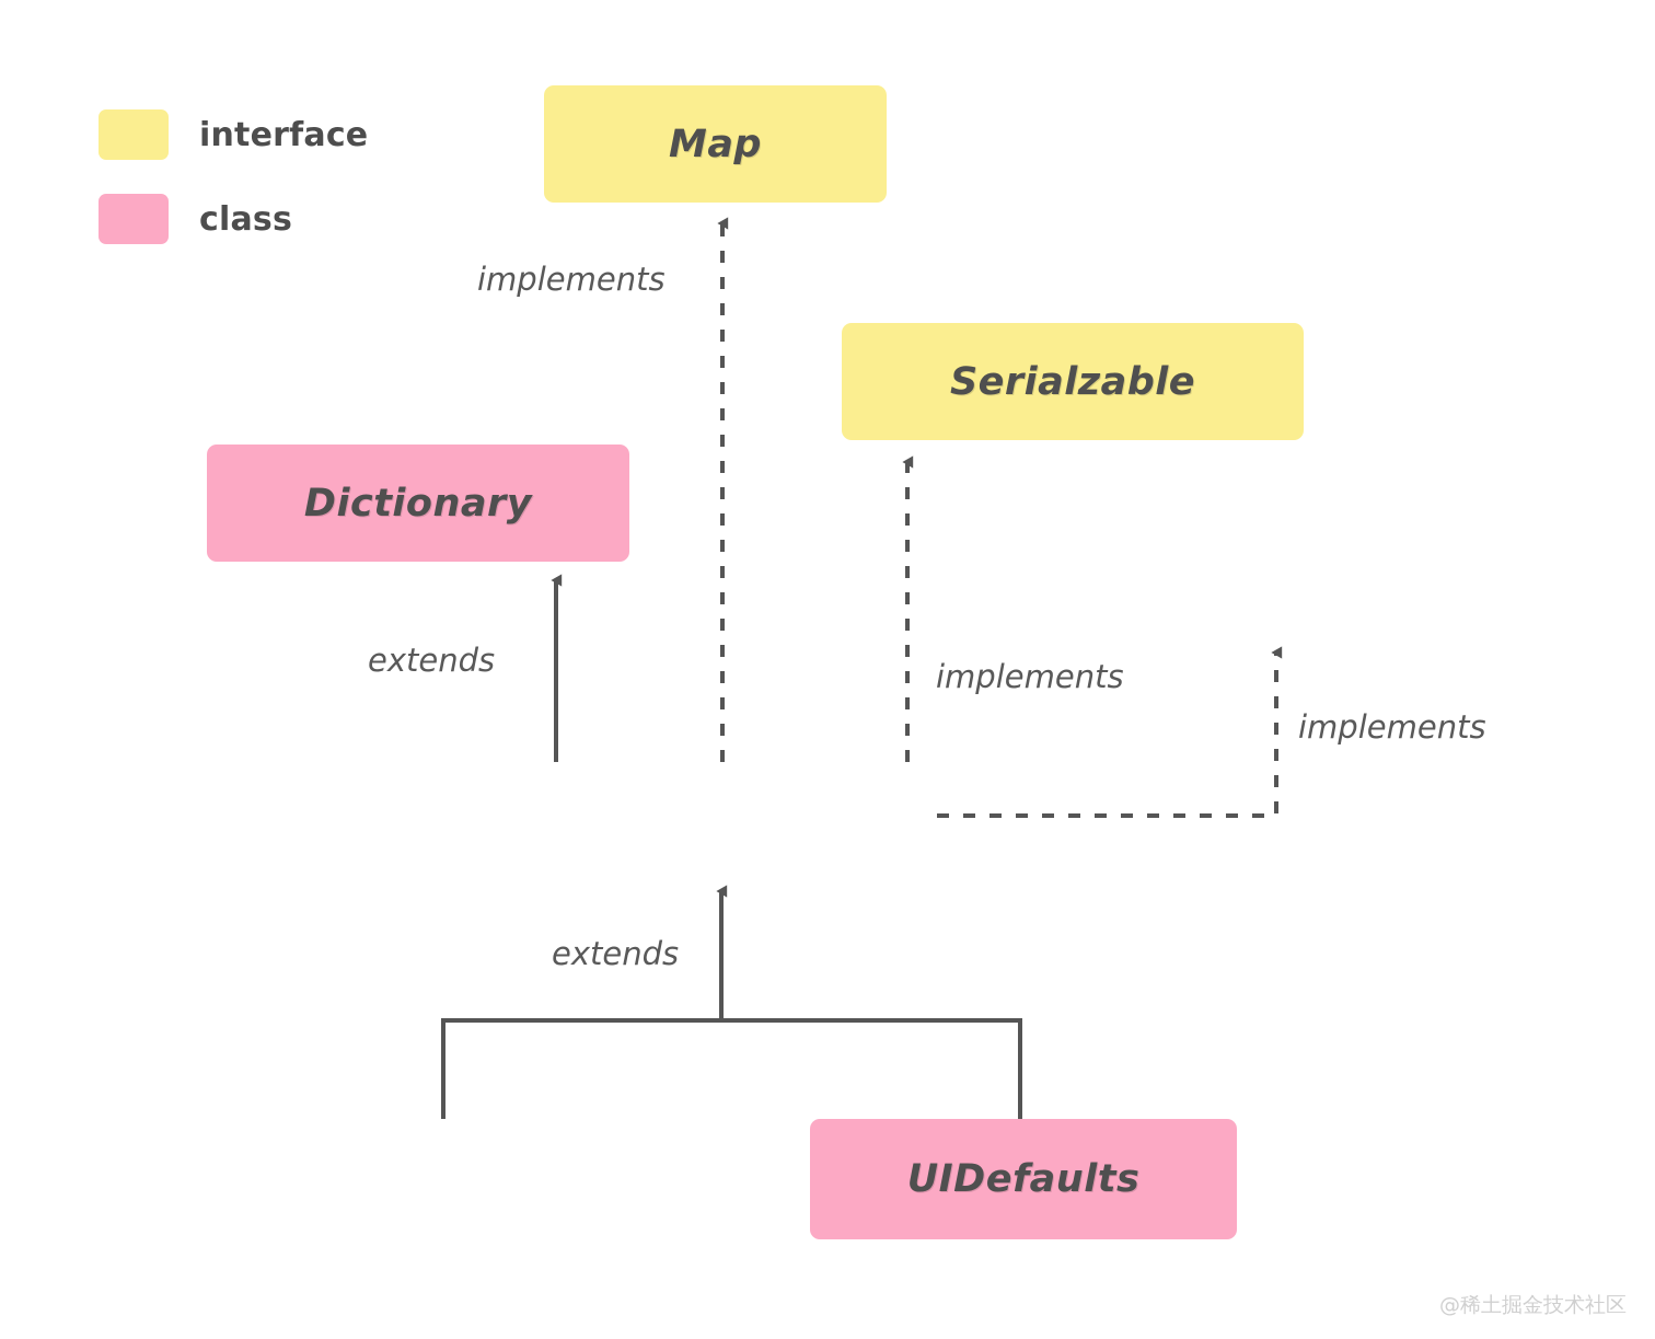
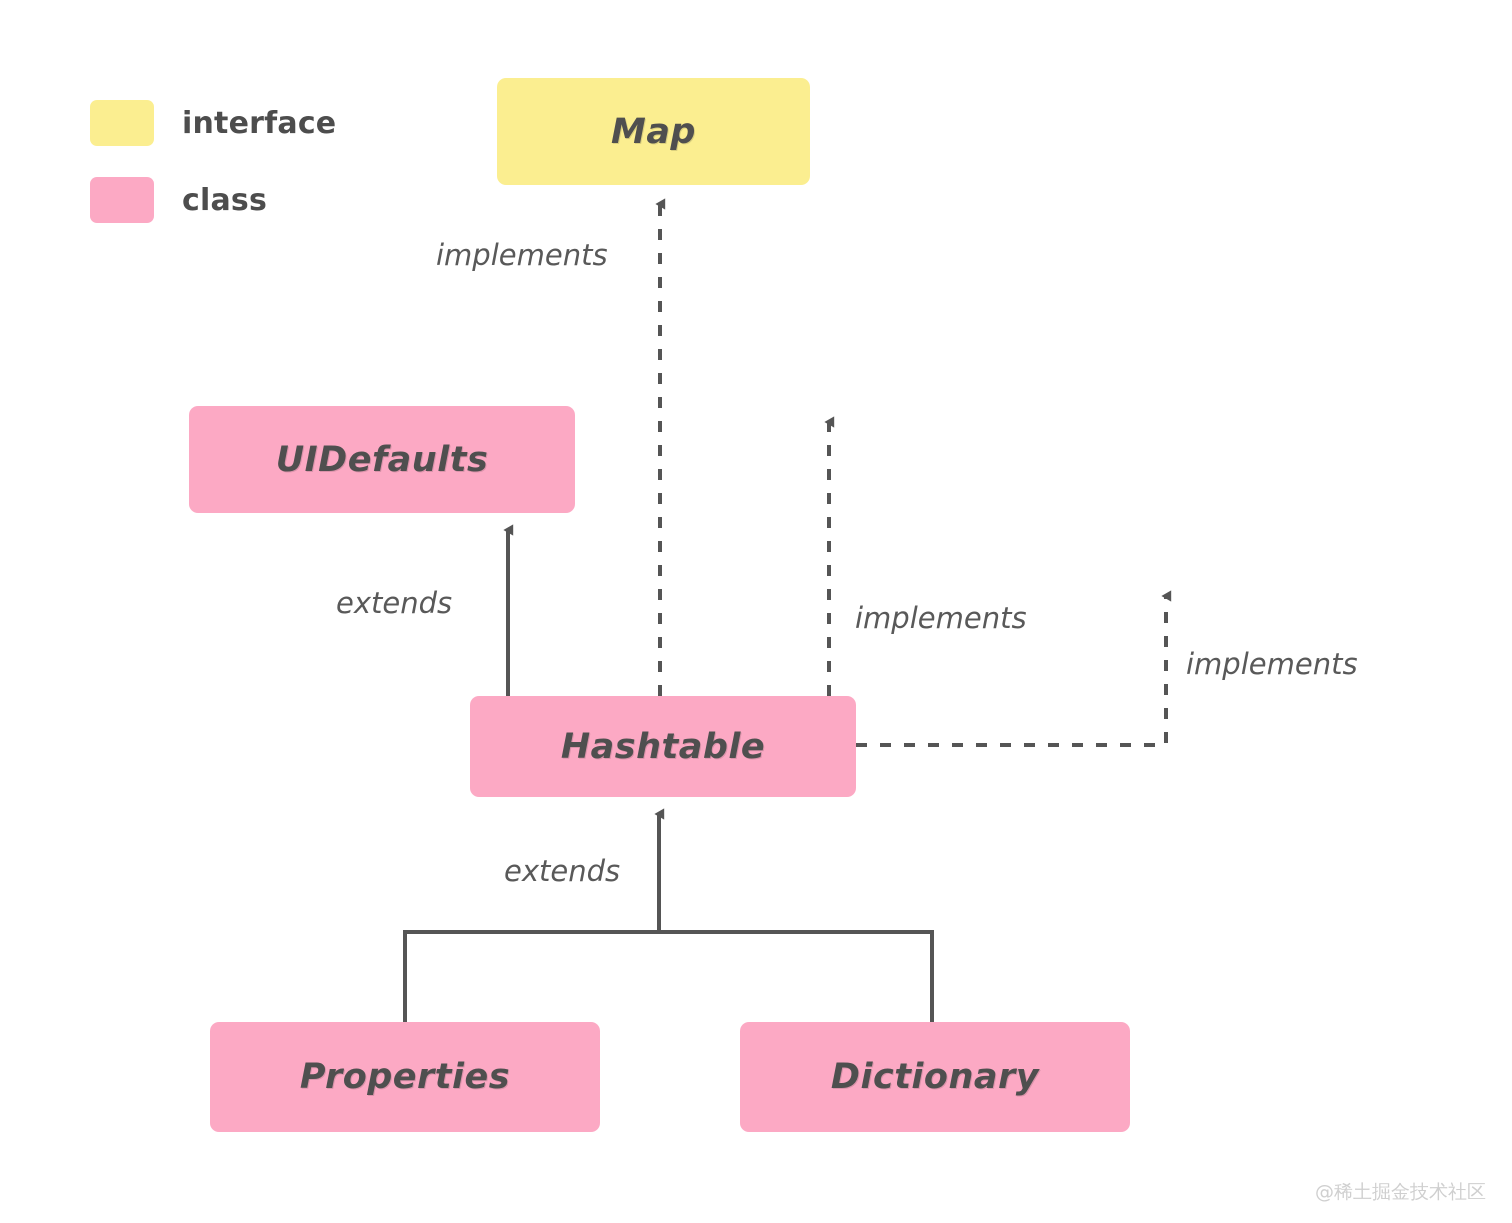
  interface
  class
  Map
- Serialzable
- Dictionary
+ UIDefaults
+ Hashtable
+ Properties
- UIDefaults
+ Dictionary
  implements
  implements
  implements
  extends
  extends
  @稀土掘金技术社区
